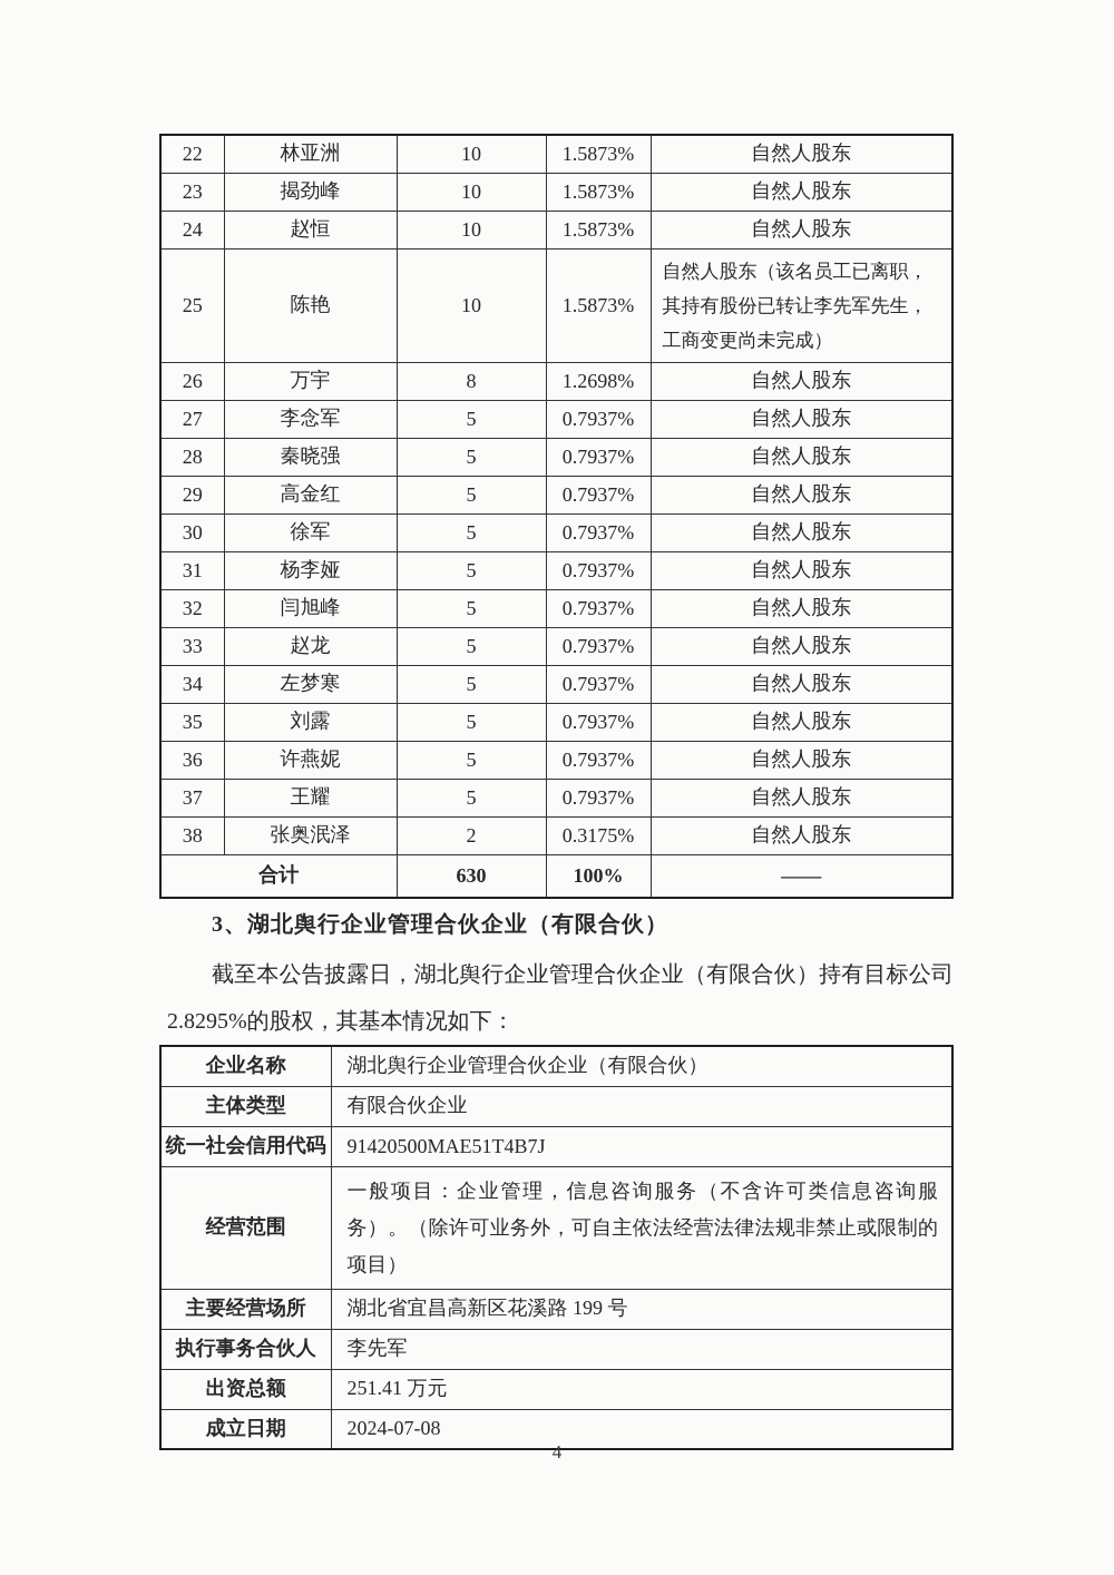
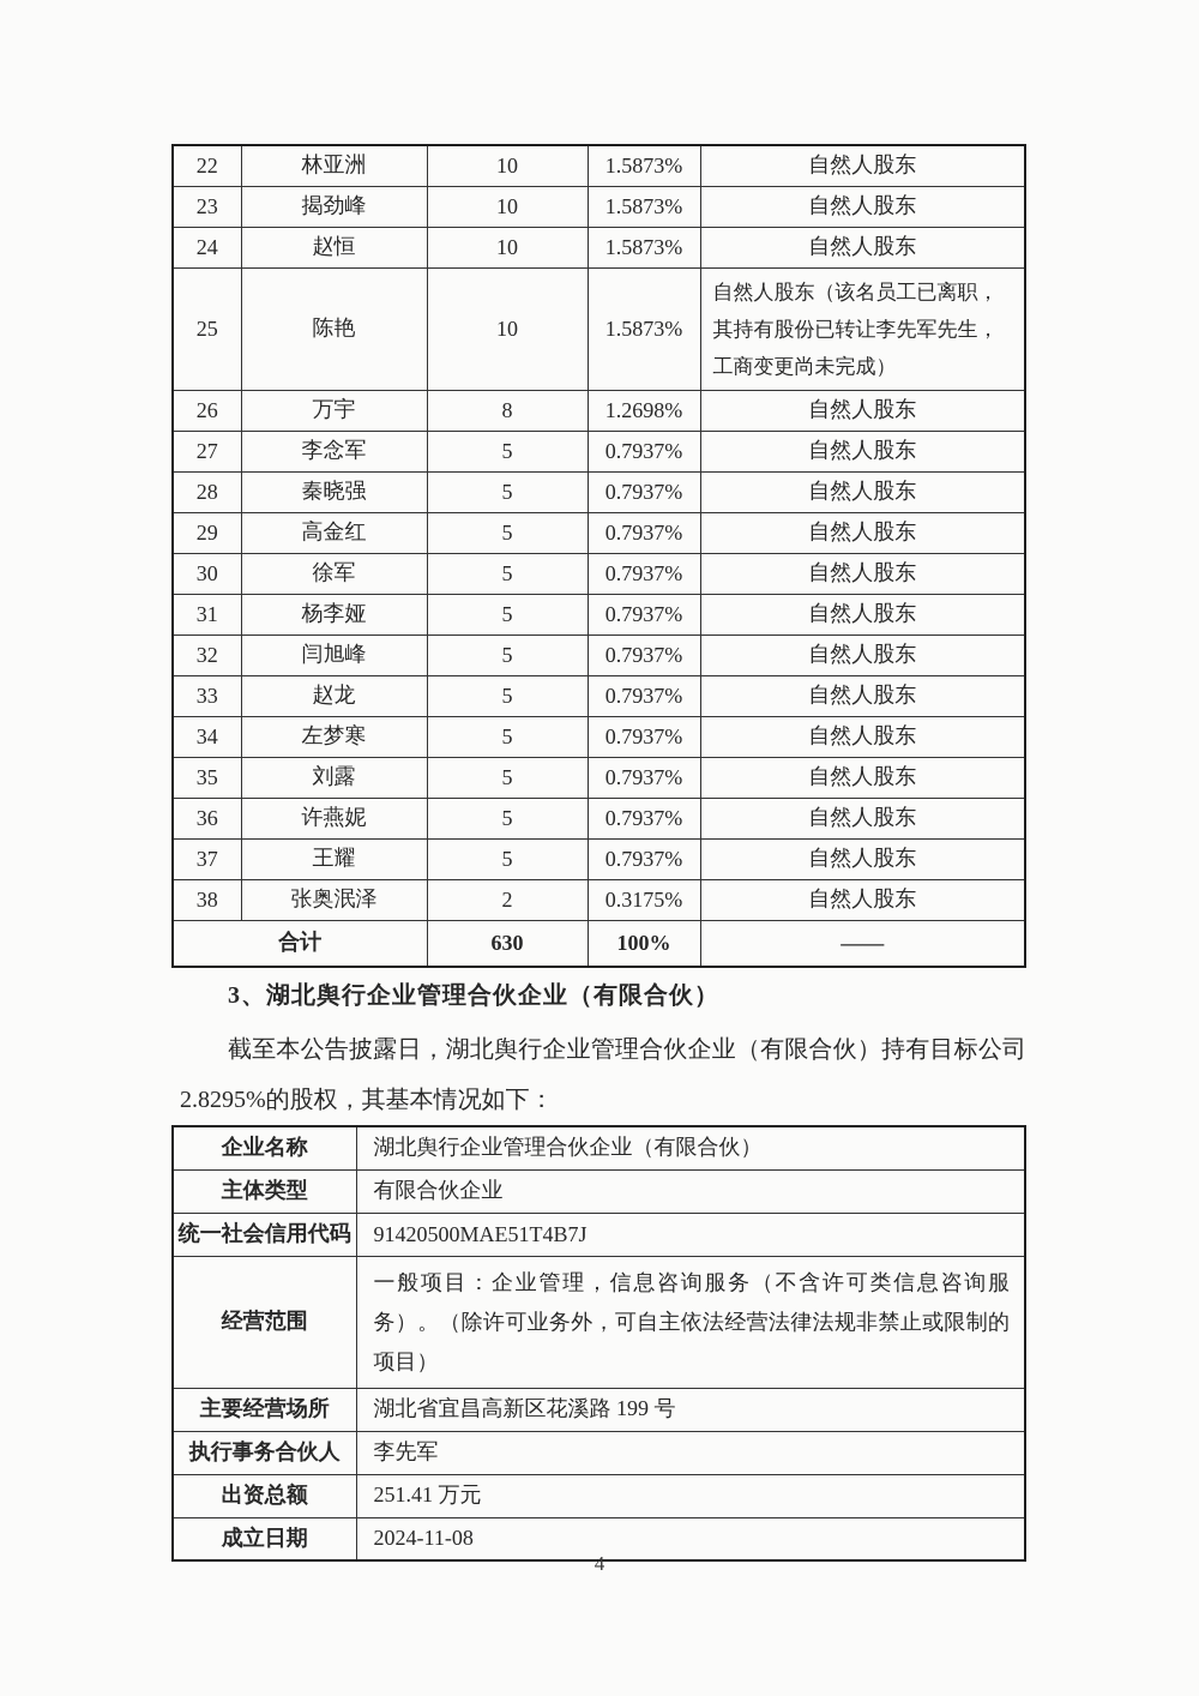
  22	林亚洲	10	1.5873%	自然人股东
  23	揭劲峰	10	1.5873%	自然人股东
  24	赵恒	10	1.5873%	自然人股东
  25	陈艳	10	1.5873%	自然人股东（该名员工已离职，其持有股份已转让李先军先生，工商变更尚未完成）
  26	万宇	8	1.2698%	自然人股东
  27	李念军	5	0.7937%	自然人股东
  28	秦晓强	5	0.7937%	自然人股东
  29	高金红	5	0.7937%	自然人股东
  30	徐军	5	0.7937%	自然人股东
  31	杨李娅	5	0.7937%	自然人股东
  32	闫旭峰	5	0.7937%	自然人股东
  33	赵龙	5	0.7937%	自然人股东
  34	左梦寒	5	0.7937%	自然人股东
  35	刘露	5	0.7937%	自然人股东
  36	许燕妮	5	0.7937%	自然人股东
  37	王耀	5	0.7937%	自然人股东
  38	张奥泯泽	2	0.3175%	自然人股东
  合计	630	100%	——
  3、湖北舆行企业管理合伙企业（有限合伙）
  截至本公告披露日，湖北舆行企业管理合伙企业（有限合伙）持有目标公司
  2.8295%的股权，其基本情况如下：
  企业名称	湖北舆行企业管理合伙企业（有限合伙）
  主体类型	有限合伙企业
  统一社会信用代码	91420500MAE51T4B7J
  经营范围	一般项目：企业管理，信息咨询服务（不含许可类信息咨询服务）。（除许可业务外，可自主依法经营法律法规非禁止或限制的项目）
  主要经营场所	湖北省宜昌高新区花溪路 199 号
  执行事务合伙人	李先军
  出资总额	251.41 万元
- 成立日期	2024-07-08
+ 成立日期	2024-11-08
  4
